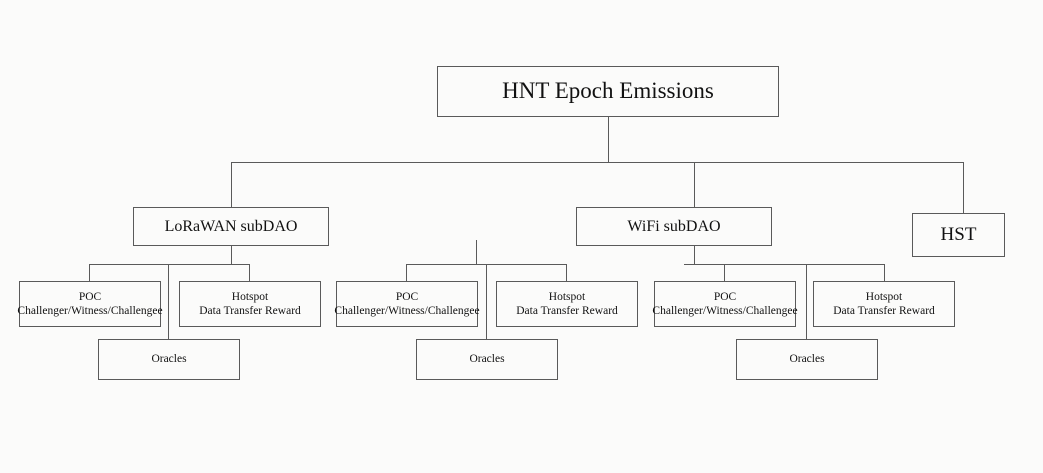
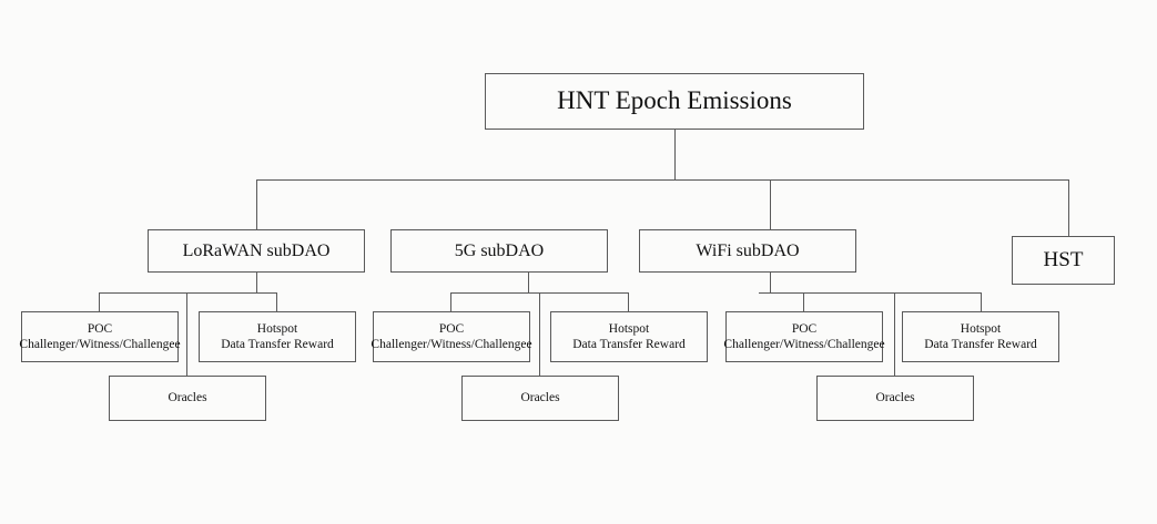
  HNT Epoch Emissions
  LoRaWAN subDAO
+ 5G subDAO
  WiFi subDAO
  HST
  POC
  Challenger/Witness/Challengee
  Hotspot
  Data Transfer Reward
  Oracles
  POC
  Challenger/Witness/Challengee
  Hotspot
  Data Transfer Reward
  Oracles
  POC
  Challenger/Witness/Challengee
  Hotspot
  Data Transfer Reward
  Oracles
